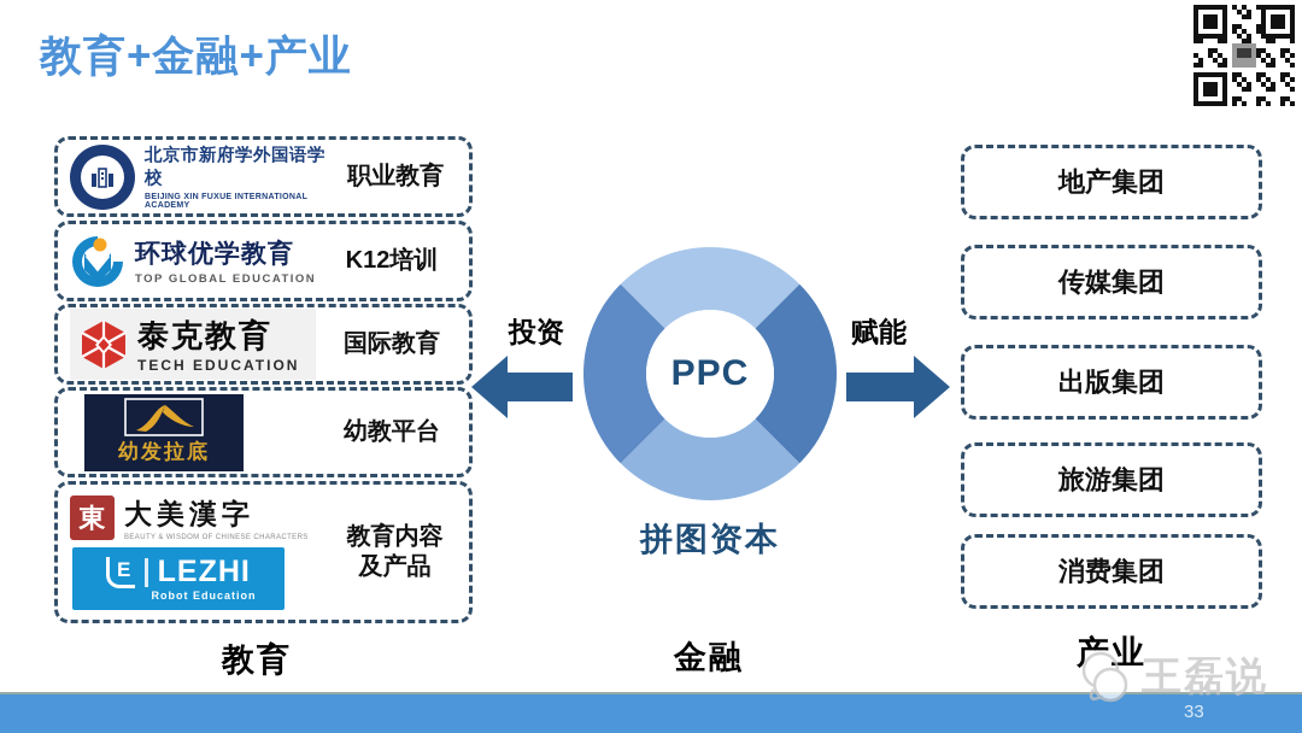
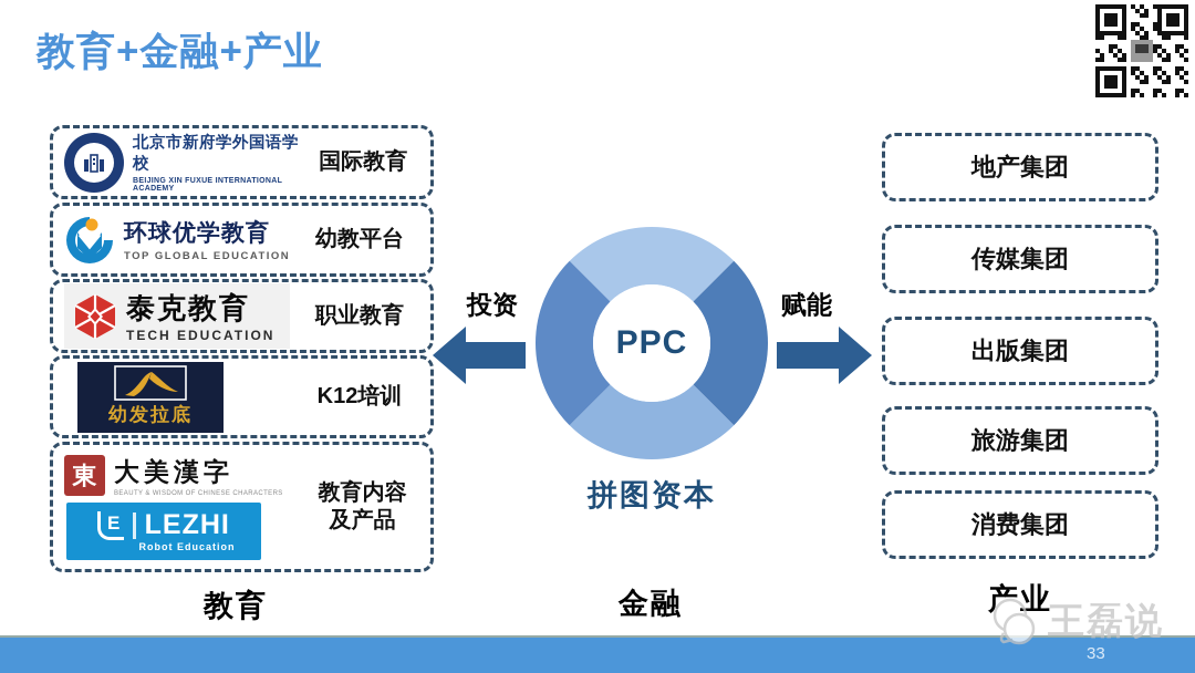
  教育+金融+产业
  北京市新府学外国语学校
- 职业教育
+ 国际教育
  环球优学教育
  TOP GLOBAL EDUCATION
- K12培训
+ 幼教平台
  泰克教育
  TECH EDUCATION
- 国际教育
+ 职业教育
  幼发拉底
- 幼教平台
+ K12培训
  東
  大美漢字
  E
  LEZHI
  Robot Education
  教育内容
  及产品
  投资
  赋能
  PPC
  拼图资本
  地产集团
  传媒集团
  出版集团
  旅游集团
  消费集团
  教育
  金融
  产业
  王磊说
  33
